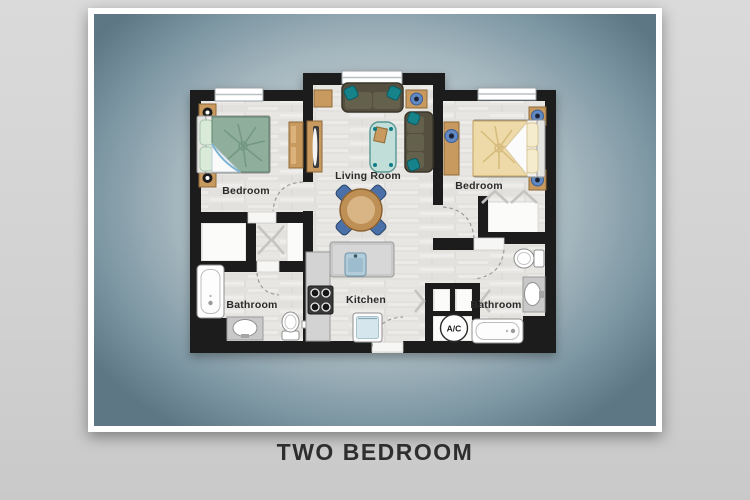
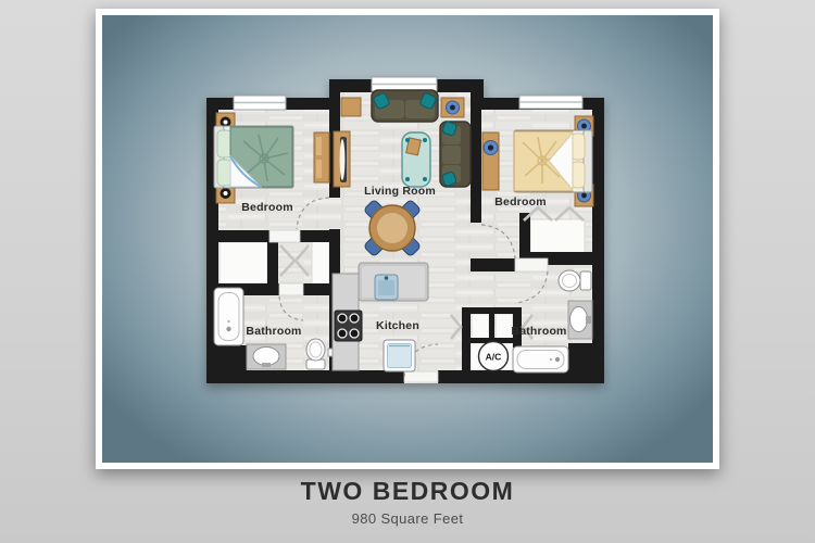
  A/C
  Bedroom
  Living Room
  Bedroom
  Bathroom
  Kitchen
  Bathroom
  TWO BEDROOM
+ 980 Square Feet
